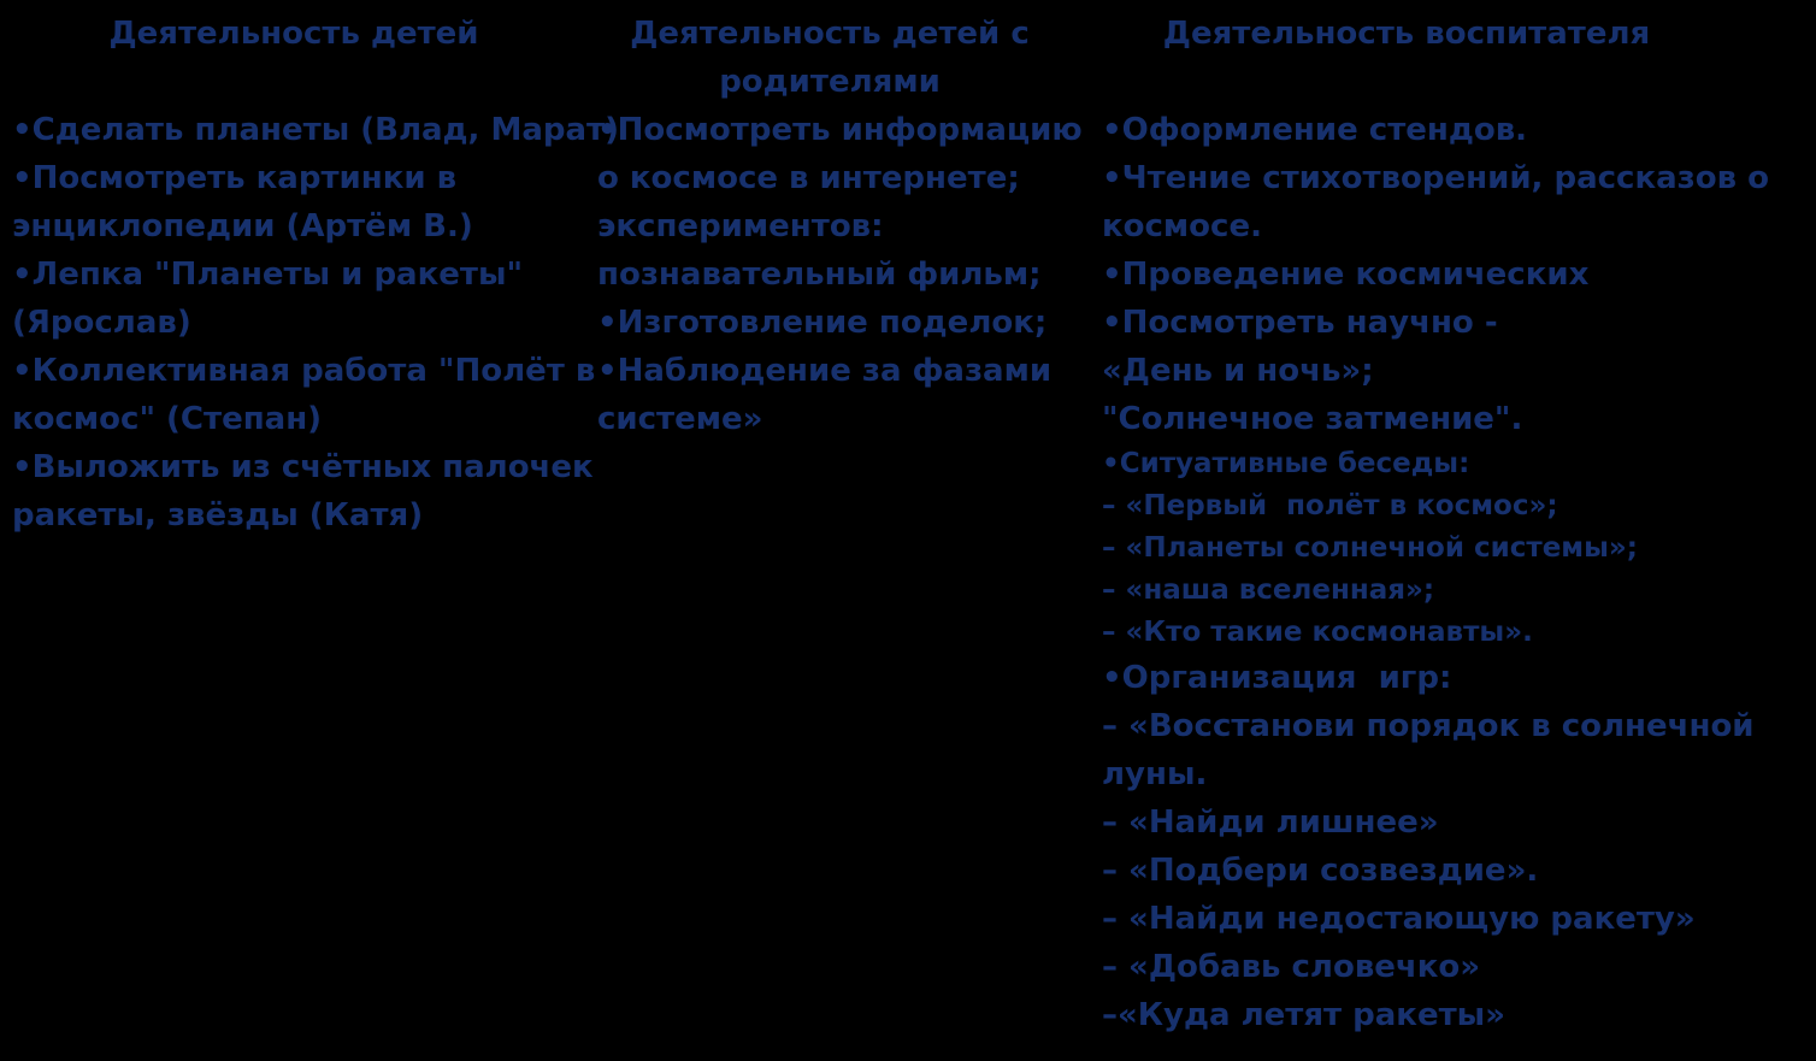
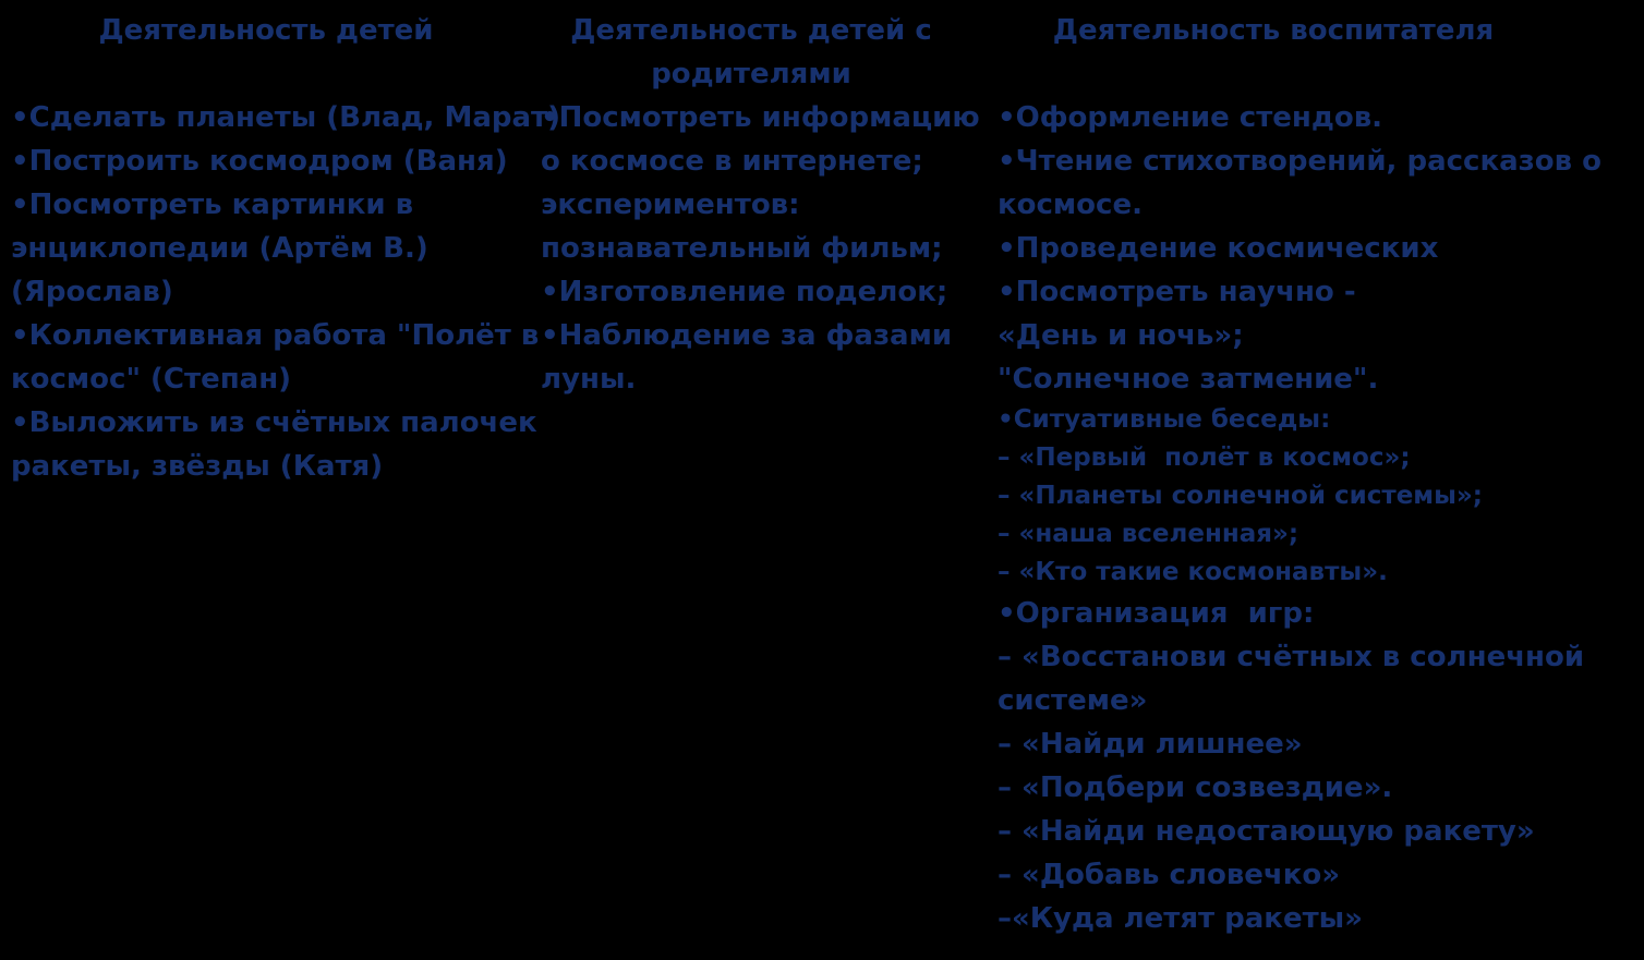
  Деятельность детей
  •Сделать планеты (Влад, Марат
+ •Построить космодром (Ваня)
  •Посмотреть картинки в
  энциклопедии (Артём В.)
- •Лепка "Планеты и ракеты"
  (Ярослав)
  •Коллективная работа "Полёт в
  космос" (Степан)
  •Выложить из счётных палочек
  ракеты, звёзды (Катя)
  Деятельность детей с
  родителями
  •Посмотреть информацию
  о космосе в интернете;
  экспериментов:
  познавательный фильм;
  •Изготовление поделок;
  •Наблюдение за фазами
- системе»
+ луны.
  Деятельность воспитателя
  •Оформление стендов.
  •Чтение стихотворений, рассказов о
  космосе.
  •Проведение космических
  •Посмотреть научно -
  «День и ночь»;
  "Солнечное затмение".
  •Ситуативные беседы:
  – «Первый полёт в космос»;
  – «Планеты солнечной системы»;
  – «наша вселенная»;
  – «Кто такие космонавты».
  •Организация игр:
- – «Восстанови порядок в солнечной
+ – «Восстанови счётных в солнечной
- луны.
+ системе»
  – «Найди лишнее»
  – «Подбери созвездие».
  – «Найди недостающую ракету»
  – «Добавь словечко»
  –«Куда летят ракеты»
